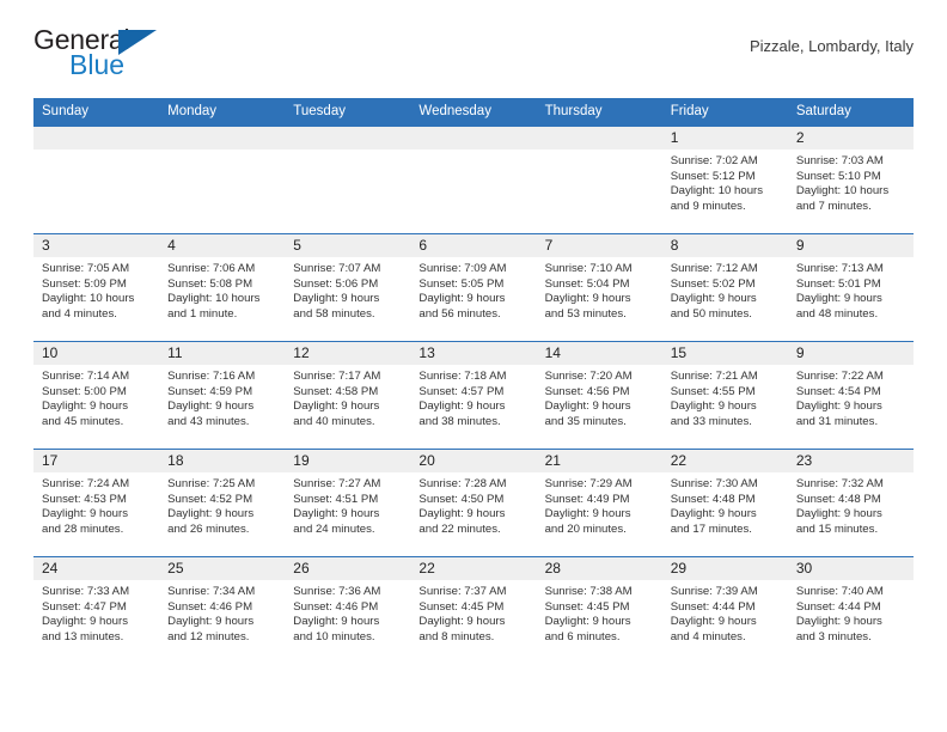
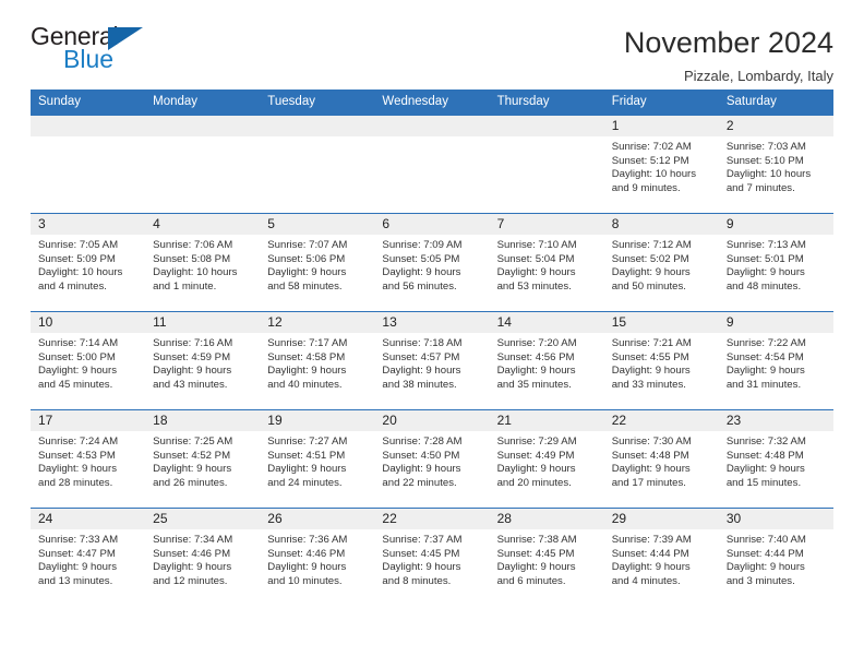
  General
  Blue
+ November 2024
  Pizzale, Lombardy, Italy
  Sunday	Monday	Tuesday	Wednesday	Thursday	Friday	Saturday
  					1Sunrise: 7:02 AMSunset: 5:12 PMDaylight: 10 hoursand 9 minutes.	2Sunrise: 7:03 AMSunset: 5:10 PMDaylight: 10 hoursand 7 minutes.
  3Sunrise: 7:05 AMSunset: 5:09 PMDaylight: 10 hoursand 4 minutes.	4Sunrise: 7:06 AMSunset: 5:08 PMDaylight: 10 hoursand 1 minute.	5Sunrise: 7:07 AMSunset: 5:06 PMDaylight: 9 hoursand 58 minutes.	6Sunrise: 7:09 AMSunset: 5:05 PMDaylight: 9 hoursand 56 minutes.	7Sunrise: 7:10 AMSunset: 5:04 PMDaylight: 9 hoursand 53 minutes.	8Sunrise: 7:12 AMSunset: 5:02 PMDaylight: 9 hoursand 50 minutes.	9Sunrise: 7:13 AMSunset: 5:01 PMDaylight: 9 hoursand 48 minutes.
  10Sunrise: 7:14 AMSunset: 5:00 PMDaylight: 9 hoursand 45 minutes.	11Sunrise: 7:16 AMSunset: 4:59 PMDaylight: 9 hoursand 43 minutes.	12Sunrise: 7:17 AMSunset: 4:58 PMDaylight: 9 hoursand 40 minutes.	13Sunrise: 7:18 AMSunset: 4:57 PMDaylight: 9 hoursand 38 minutes.	14Sunrise: 7:20 AMSunset: 4:56 PMDaylight: 9 hoursand 35 minutes.	15Sunrise: 7:21 AMSunset: 4:55 PMDaylight: 9 hoursand 33 minutes.	9Sunrise: 7:22 AMSunset: 4:54 PMDaylight: 9 hoursand 31 minutes.
  17Sunrise: 7:24 AMSunset: 4:53 PMDaylight: 9 hoursand 28 minutes.	18Sunrise: 7:25 AMSunset: 4:52 PMDaylight: 9 hoursand 26 minutes.	19Sunrise: 7:27 AMSunset: 4:51 PMDaylight: 9 hoursand 24 minutes.	20Sunrise: 7:28 AMSunset: 4:50 PMDaylight: 9 hoursand 22 minutes.	21Sunrise: 7:29 AMSunset: 4:49 PMDaylight: 9 hoursand 20 minutes.	22Sunrise: 7:30 AMSunset: 4:48 PMDaylight: 9 hoursand 17 minutes.	23Sunrise: 7:32 AMSunset: 4:48 PMDaylight: 9 hoursand 15 minutes.
  24Sunrise: 7:33 AMSunset: 4:47 PMDaylight: 9 hoursand 13 minutes.	25Sunrise: 7:34 AMSunset: 4:46 PMDaylight: 9 hoursand 12 minutes.	26Sunrise: 7:36 AMSunset: 4:46 PMDaylight: 9 hoursand 10 minutes.	22Sunrise: 7:37 AMSunset: 4:45 PMDaylight: 9 hoursand 8 minutes.	28Sunrise: 7:38 AMSunset: 4:45 PMDaylight: 9 hoursand 6 minutes.	29Sunrise: 7:39 AMSunset: 4:44 PMDaylight: 9 hoursand 4 minutes.	30Sunrise: 7:40 AMSunset: 4:44 PMDaylight: 9 hoursand 3 minutes.
